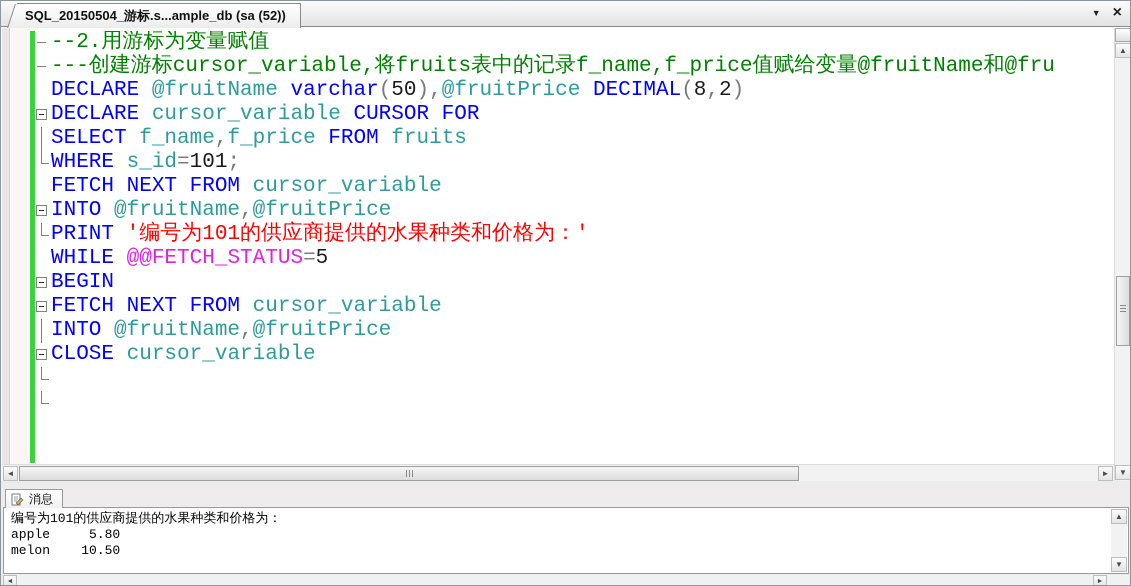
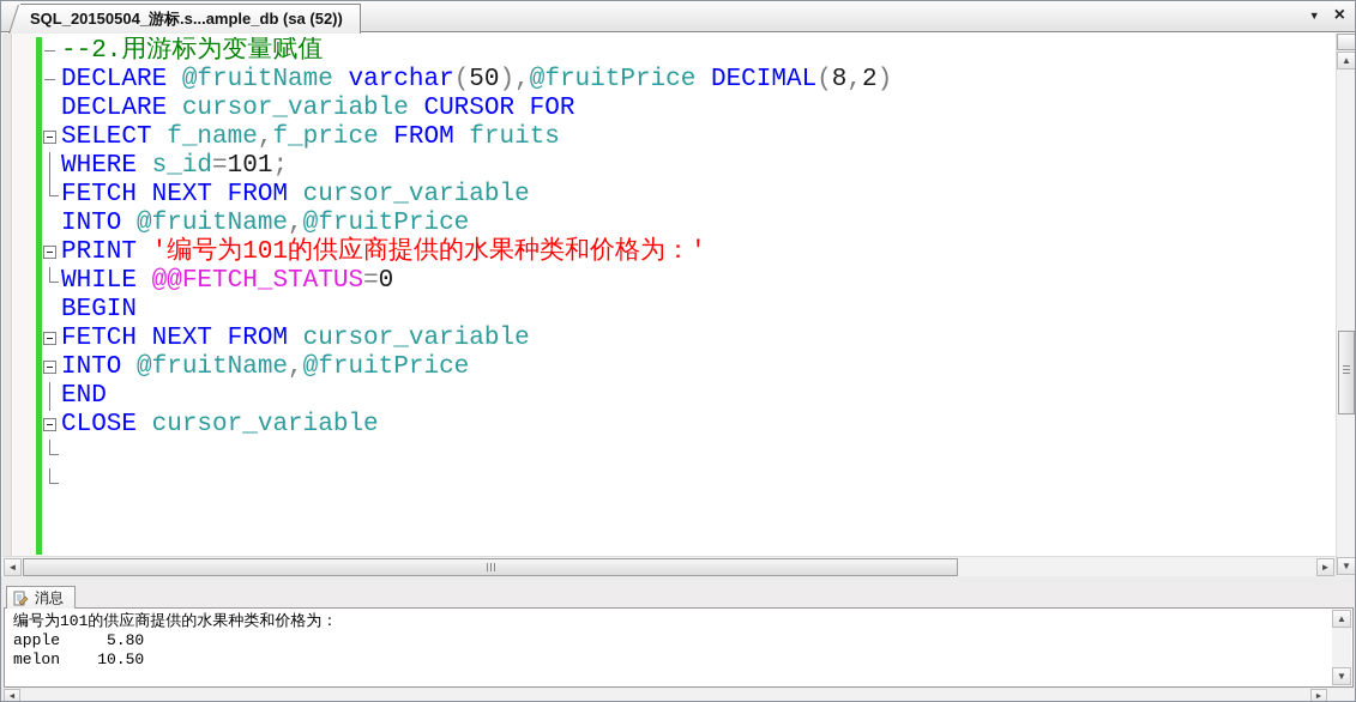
  SQL_20150504_游标.s...ample_db (sa (52))
  ▼
  ×
  --2.用游标为变量赋值
- ---创建游标cursor_variable,将fruits表中的记录f_name,f_price值赋给变量@fruitName和@fru
  DECLARE @fruitName varchar(50),@fruitPrice DECIMAL(8,2)
  DECLARE cursor_variable CURSOR FOR
  SELECT f_name,f_price FROM fruits
  WHERE s_id=101;
  FETCH NEXT FROM cursor_variable
  INTO @fruitName,@fruitPrice
  PRINT '编号为101的供应商提供的水果种类和价格为：'
- WHILE @@FETCH_STATUS=5
+ WHILE @@FETCH_STATUS=0
  BEGIN
  FETCH NEXT FROM cursor_variable
  INTO @fruitName,@fruitPrice
+ END
  CLOSE cursor_variable
  ▲
  ▼
  ◄
  ►
  消息
  编号为101的供应商提供的水果种类和价格为：
  apple 5.80
  melon 10.50
  ▲
  ▼
